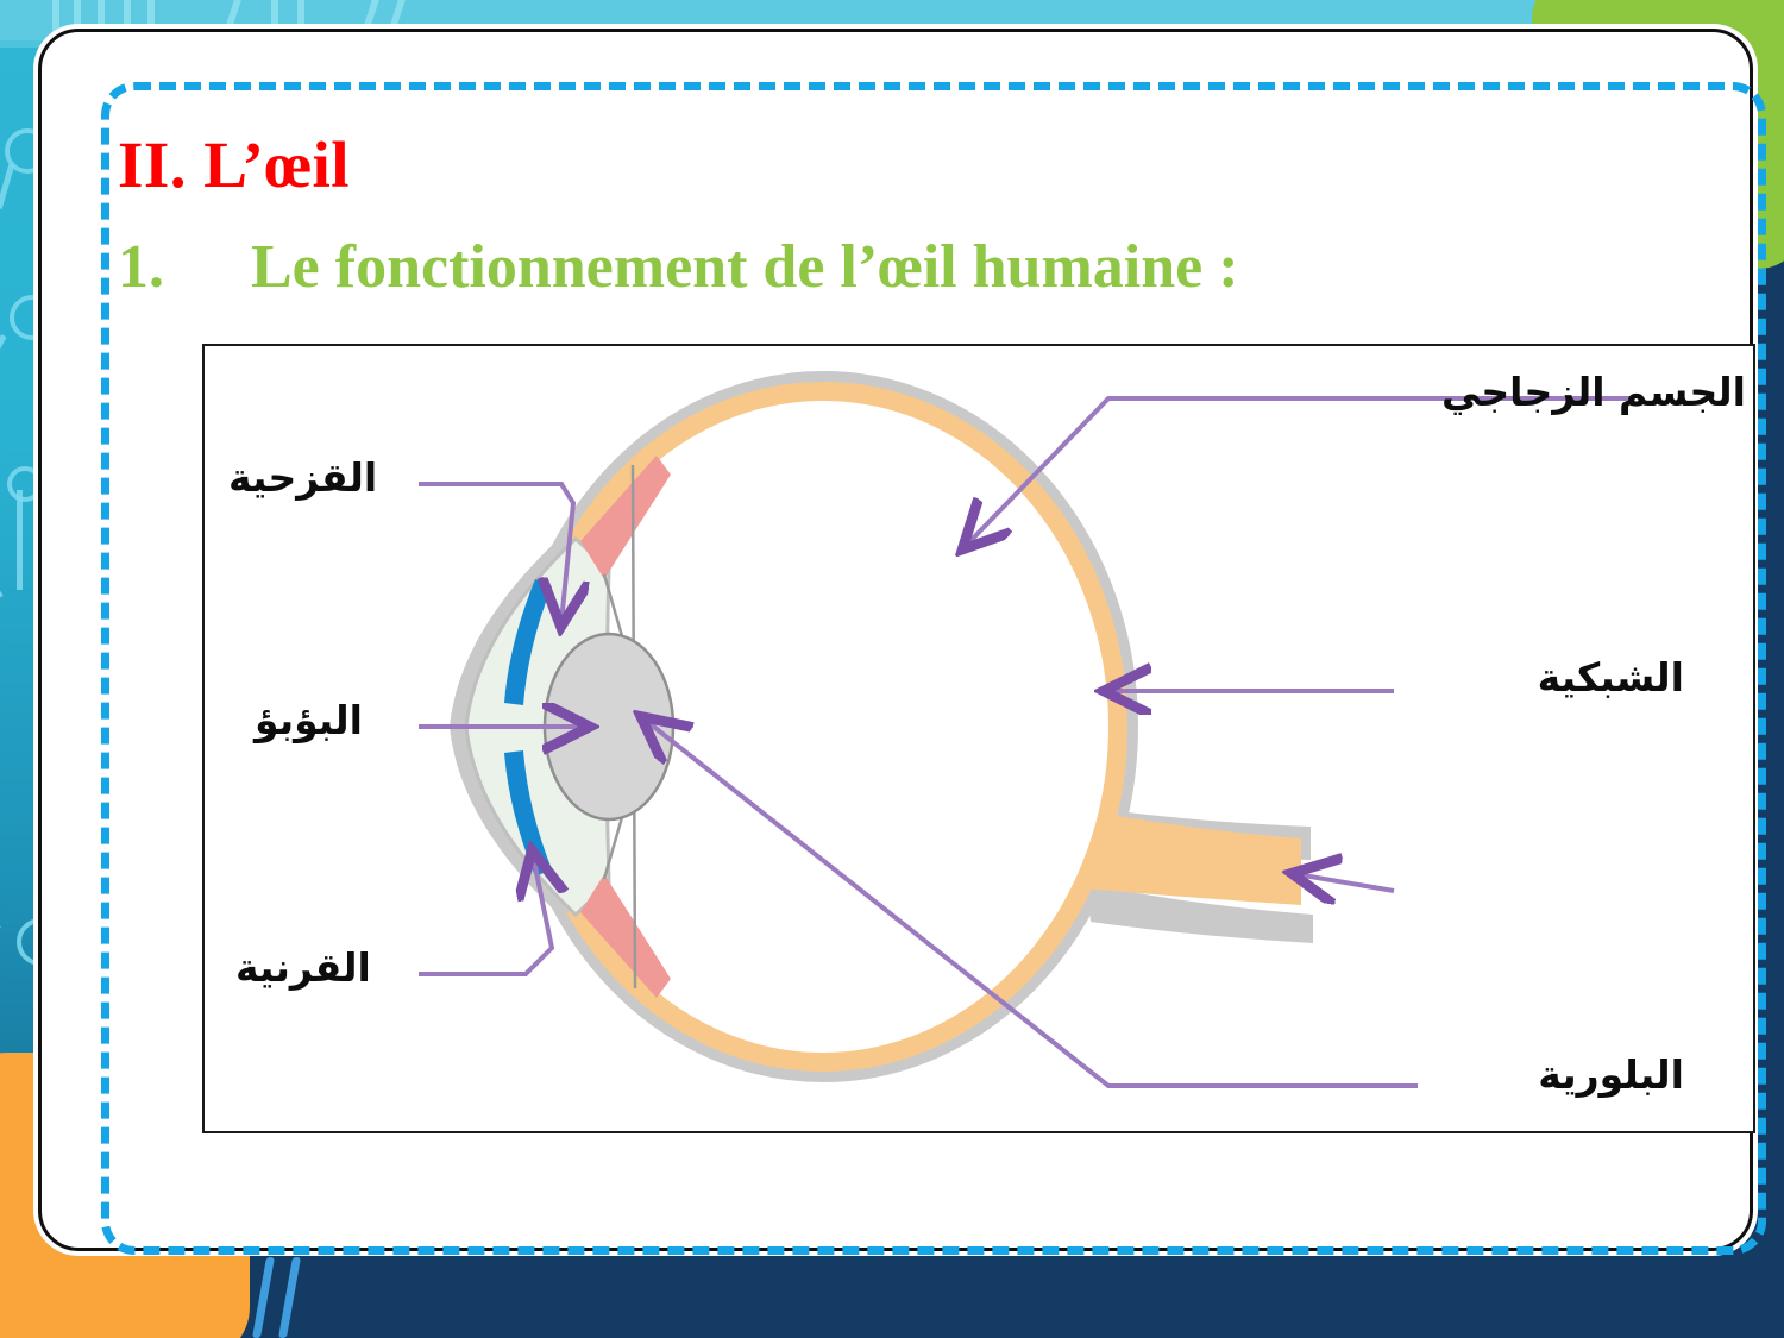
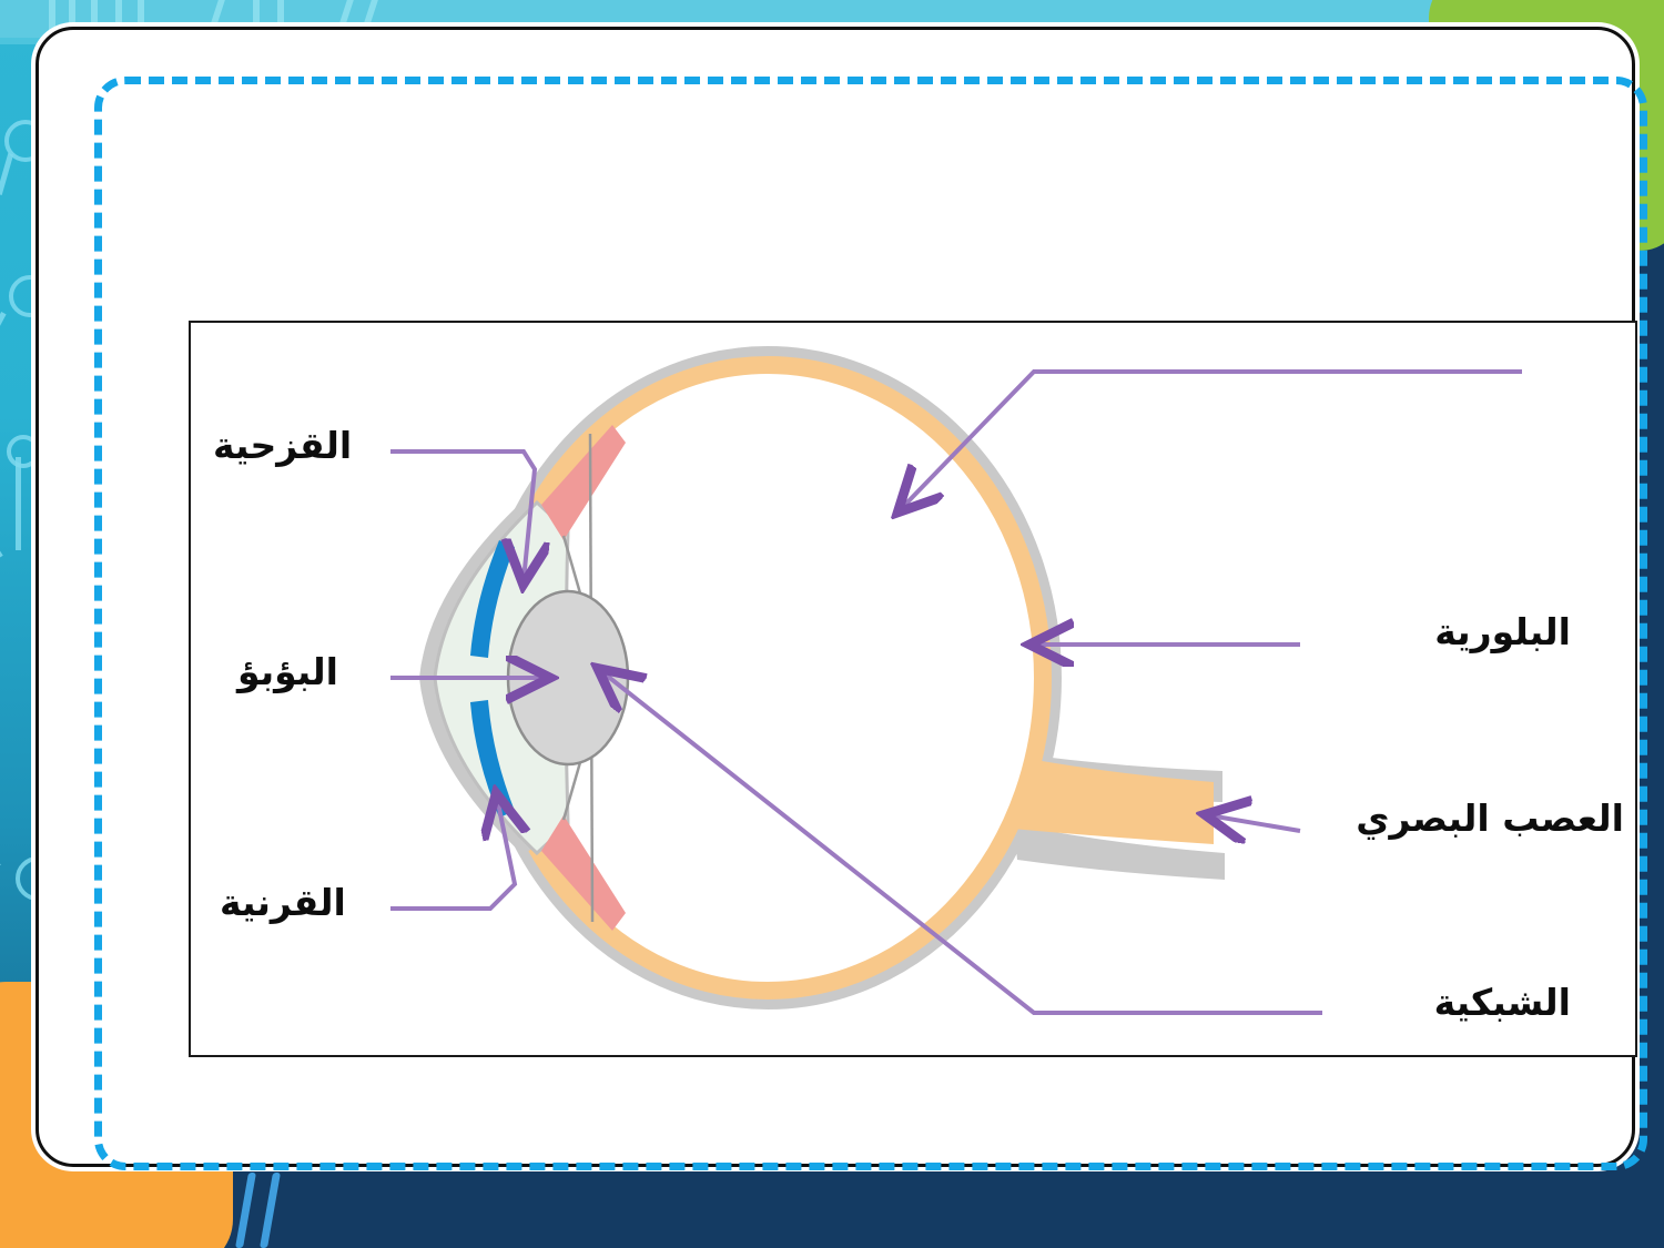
- II. L’œil
- 1. Le fonctionnement de l’œil humaine :
- الجسم الزجاجي
- الشبكية
+ البلورية
+ العصب البصري
- البلورية
+ الشبكية
  القزحية
  البؤبؤ
  القرنية
